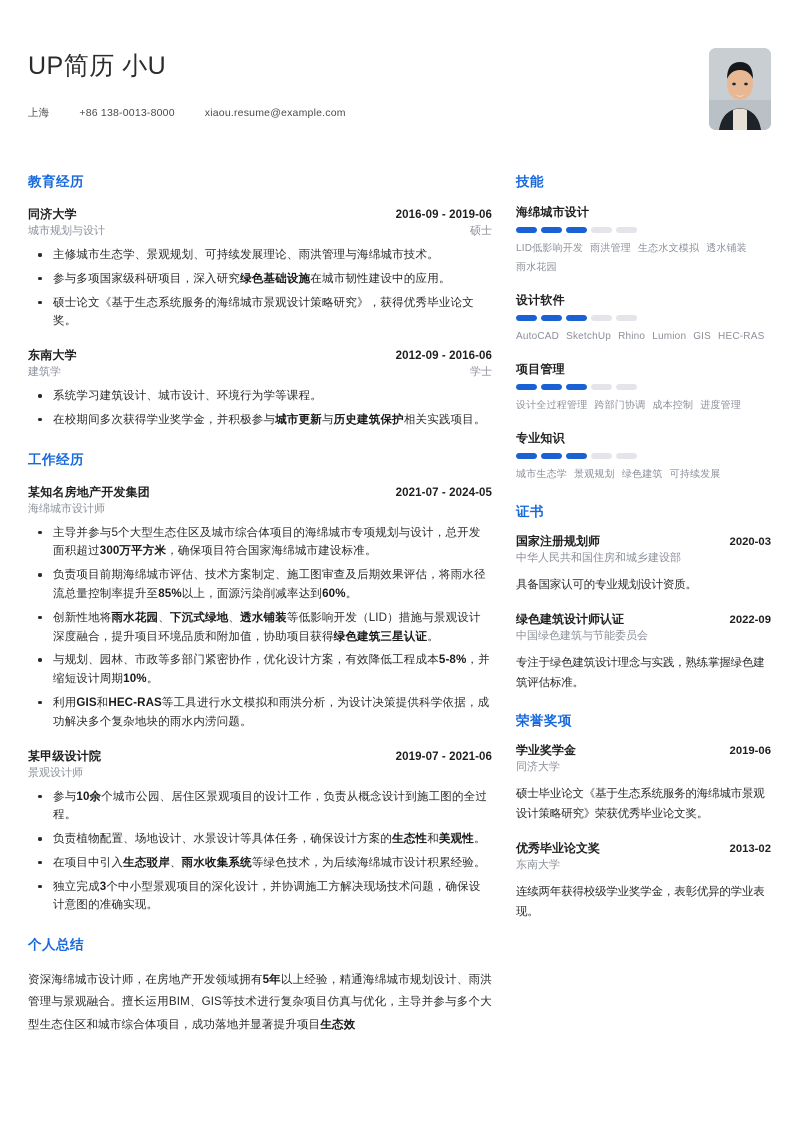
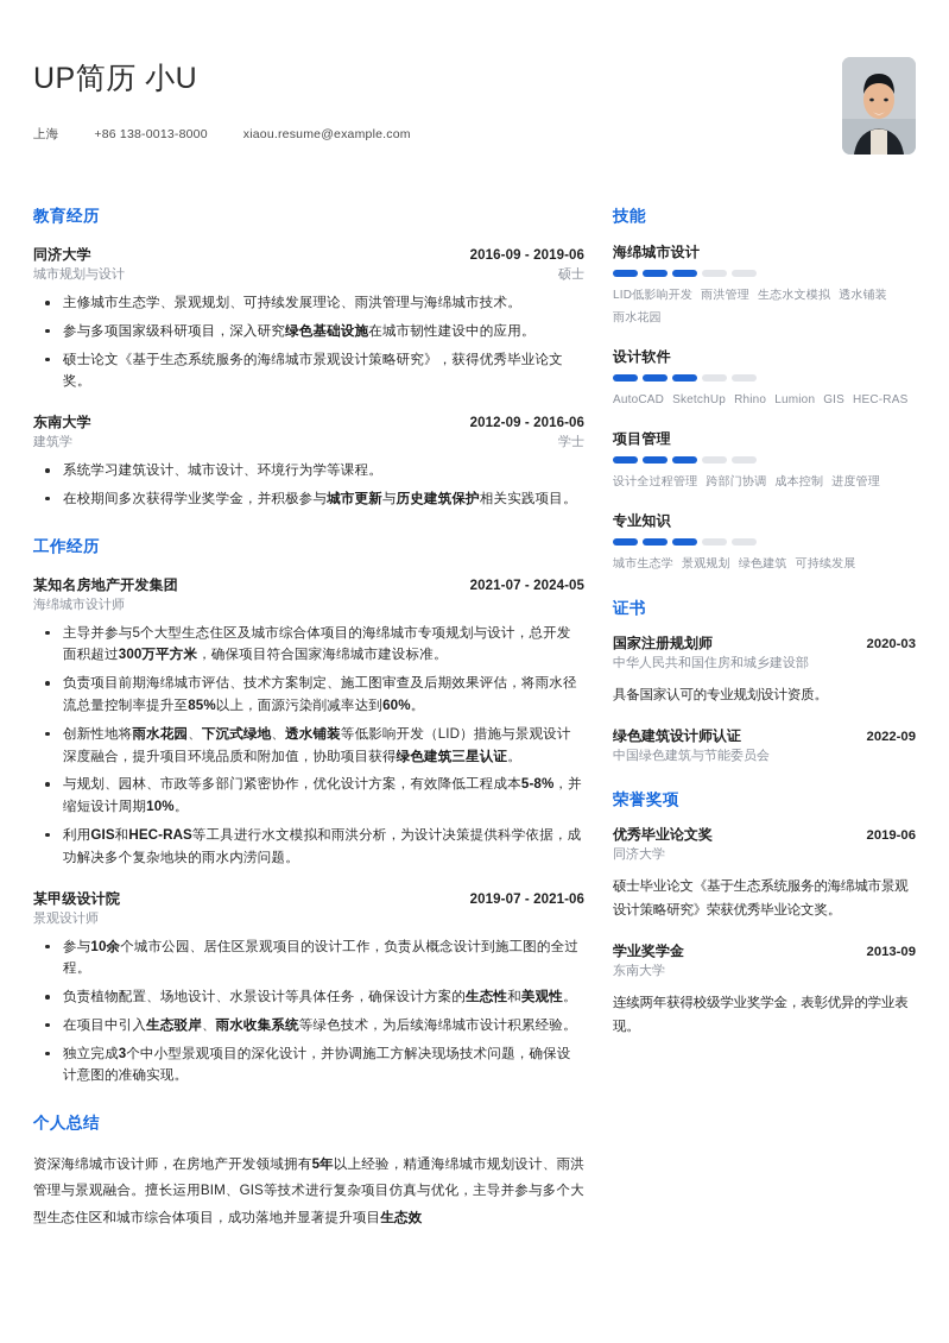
  UP简历 小U
  上海
  +86 138-0013-8000
  xiaou.resume@example.com
  教育经历
  同济大学
  2016-09 - 2019-06
  城市规划与设计
  硕士
  主修城市生态学、景观规划、可持续发展理论、雨洪管理与海绵城市技术。
  参与多项国家级科研项目，深入研究绿色基础设施在城市韧性建设中的应用。
  硕士论文《基于生态系统服务的海绵城市景观设计策略研究》，获得优秀毕业论文奖。
  东南大学
  2012-09 - 2016-06
  建筑学
  学士
  系统学习建筑设计、城市设计、环境行为学等课程。
  在校期间多次获得学业奖学金，并积极参与城市更新与历史建筑保护相关实践项目。
  工作经历
  某知名房地产开发集团
  2021-07 - 2024-05
  海绵城市设计师
  主导并参与5个大型生态住区及城市综合体项目的海绵城市专项规划与设计，总开发面积超过300万平方米，确保项目符合国家海绵城市建设标准。
  负责项目前期海绵城市评估、技术方案制定、施工图审查及后期效果评估，将雨水径流总量控制率提升至85%以上，面源污染削减率达到60%。
  创新性地将雨水花园、下沉式绿地、透水铺装等低影响开发（LID）措施与景观设计深度融合，提升项目环境品质和附加值，协助项目获得绿色建筑三星认证。
  与规划、园林、市政等多部门紧密协作，优化设计方案，有效降低工程成本5-8%，并缩短设计周期10%。
  利用GIS和HEC-RAS等工具进行水文模拟和雨洪分析，为设计决策提供科学依据，成功解决多个复杂地块的雨水内涝问题。
  某甲级设计院
  2019-07 - 2021-06
  景观设计师
  参与10余个城市公园、居住区景观项目的设计工作，负责从概念设计到施工图的全过程。
  负责植物配置、场地设计、水景设计等具体任务，确保设计方案的生态性和美观性。
  在项目中引入生态驳岸、雨水收集系统等绿色技术，为后续海绵城市设计积累经验。
  独立完成3个中小型景观项目的深化设计，并协调施工方解决现场技术问题，确保设计意图的准确实现。
  个人总结
  资深海绵城市设计师，在房地产开发领域拥有5年以上经验，精通海绵城市规划设计、雨洪管理与景观融合。擅长运用BIM、GIS等技术进行复杂项目仿真与优化，主导并参与多个大型生态住区和城市综合体项目，成功落地并显著提升项目生态效
  技能
  海绵城市设计
  LID低影响开发 雨洪管理 生态水文模拟 透水铺装雨水花园
  设计软件
  AutoCAD SketchUp Rhino Lumion GIS HEC-RAS
  项目管理
  设计全过程管理 跨部门协调 成本控制 进度管理
  专业知识
  城市生态学 景观规划 绿色建筑 可持续发展
  证书
  国家注册规划师
  2020-03
  中华人民共和国住房和城乡建设部
  具备国家认可的专业规划设计资质。
  绿色建筑设计师认证
  2022-09
  中国绿色建筑与节能委员会
- 专注于绿色建筑设计理念与实践，熟练掌握绿色建筑评估标准。
  荣誉奖项
- 学业奖学金
+ 优秀毕业论文奖
  2019-06
  同济大学
  硕士毕业论文《基于生态系统服务的海绵城市景观设计策略研究》荣获优秀毕业论文奖。
- 优秀毕业论文奖
+ 学业奖学金
- 2013-02
+ 2013-09
  东南大学
  连续两年获得校级学业奖学金，表彰优异的学业表现。
